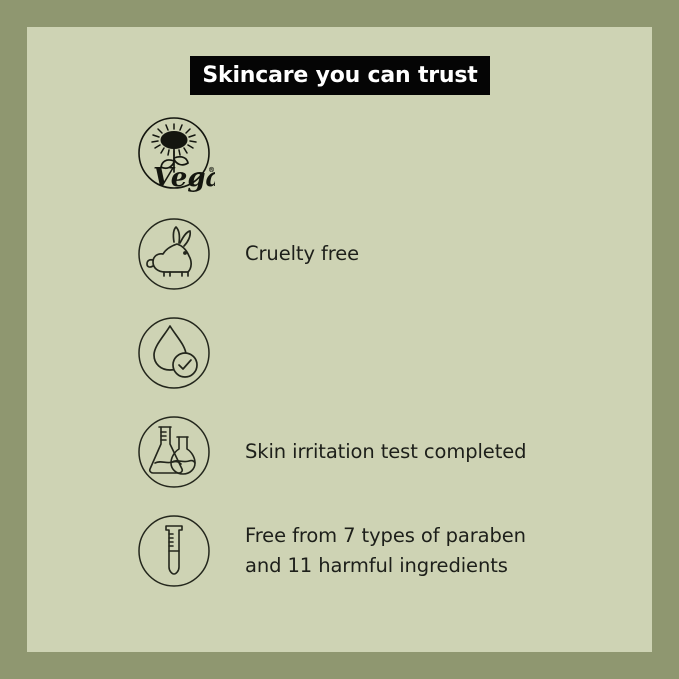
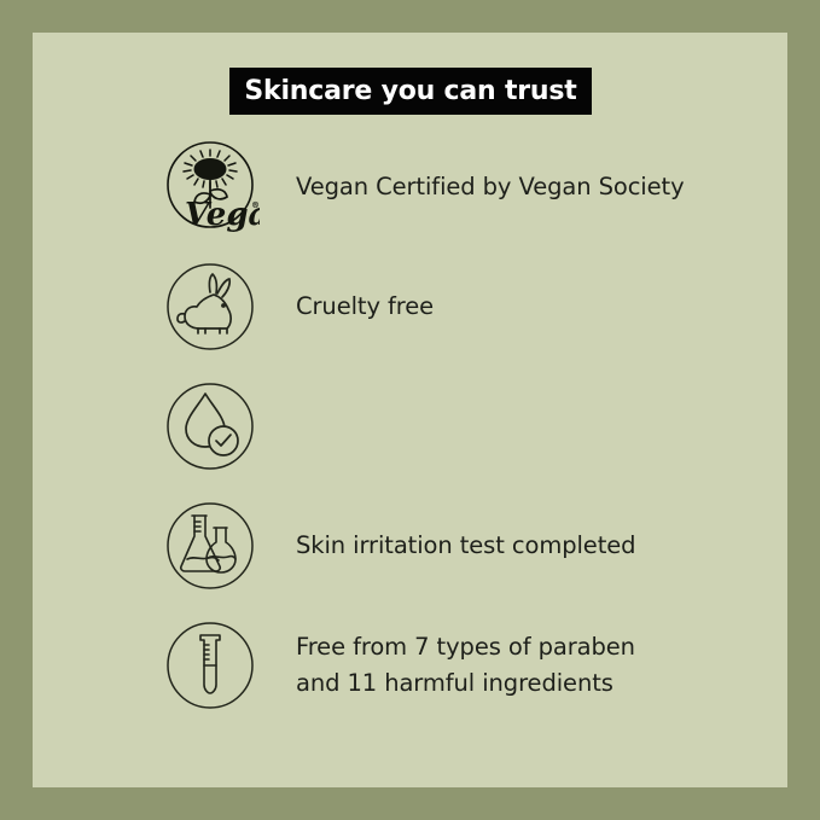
  Skincare you can trust
  Vega
  ®
+ Vegan Certified by Vegan Society
  Cruelty free
  Skin irritation test completed
  Free from 7 types of paraben
  and 11 harmful ingredients
